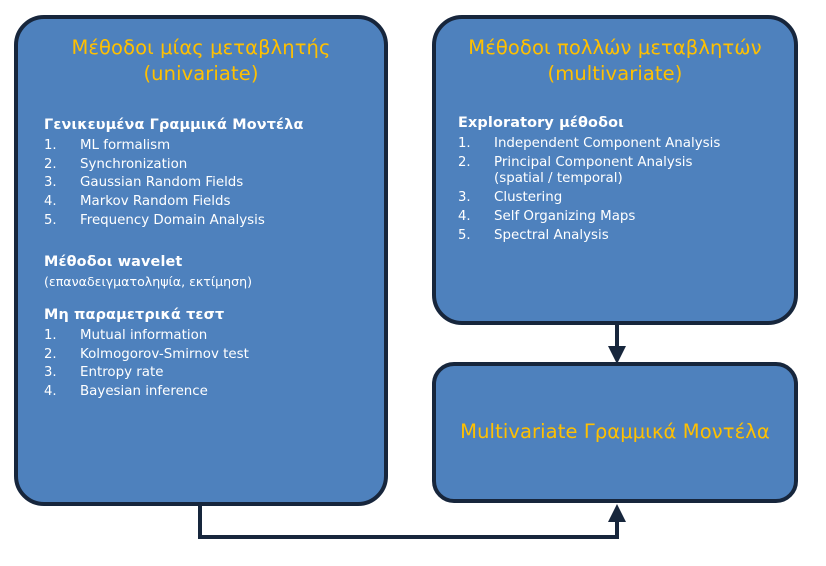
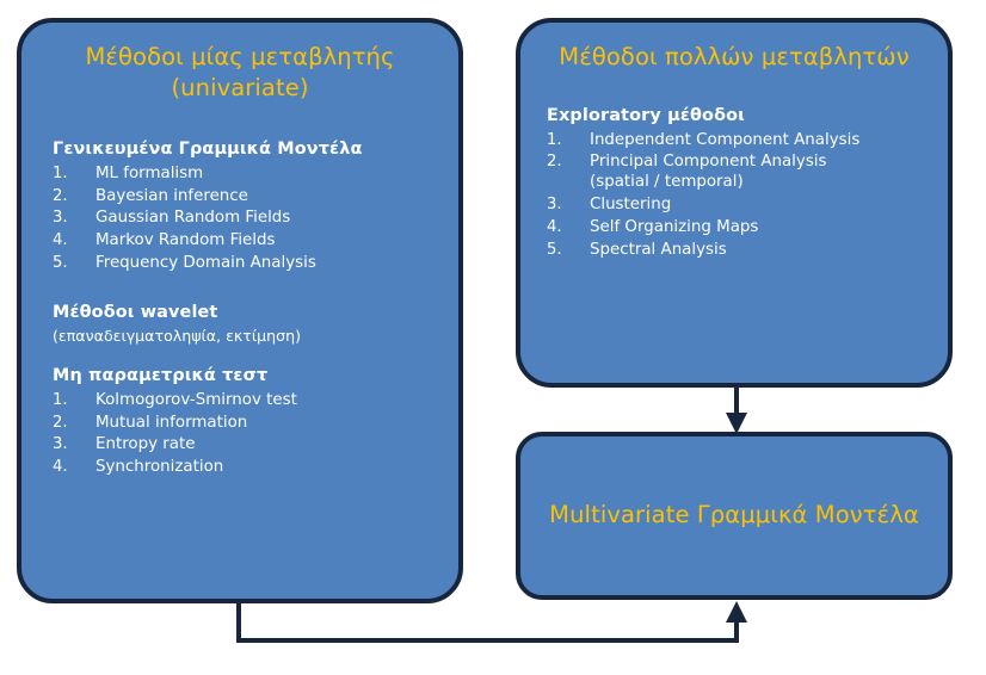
  Μέθοδοι μίας μεταβλητής
  (univariate)
  Γενικευμένα Γραμμικά Μοντέλα
  1.
  ML formalism
  2.
- Synchronization
+ Bayesian inference
  3.
  Gaussian Random Fields
  4.
  Markov Random Fields
  5.
  Frequency Domain Analysis
  Μέθοδοι wavelet
  (επαναδειγματοληψία, εκτίμηση)
  Μη παραμετρικά τεστ
  1.
- Mutual information
+ Kolmogorov-Smirnov test
  2.
- Kolmogorov-Smirnov test
+ Mutual information
  3.
  Entropy rate
  4.
- Bayesian inference
+ Synchronization
  Μέθοδοι πολλών μεταβλητών
- (multivariate)
  Exploratory μέθοδοι
  1.
  Independent Component Analysis
  2.
  Principal Component Analysis
  (spatial / temporal)
  3.
  Clustering
  4.
  Self Organizing Maps
  5.
  Spectral Analysis
  Multivariate Γραμμικά Μοντέλα
